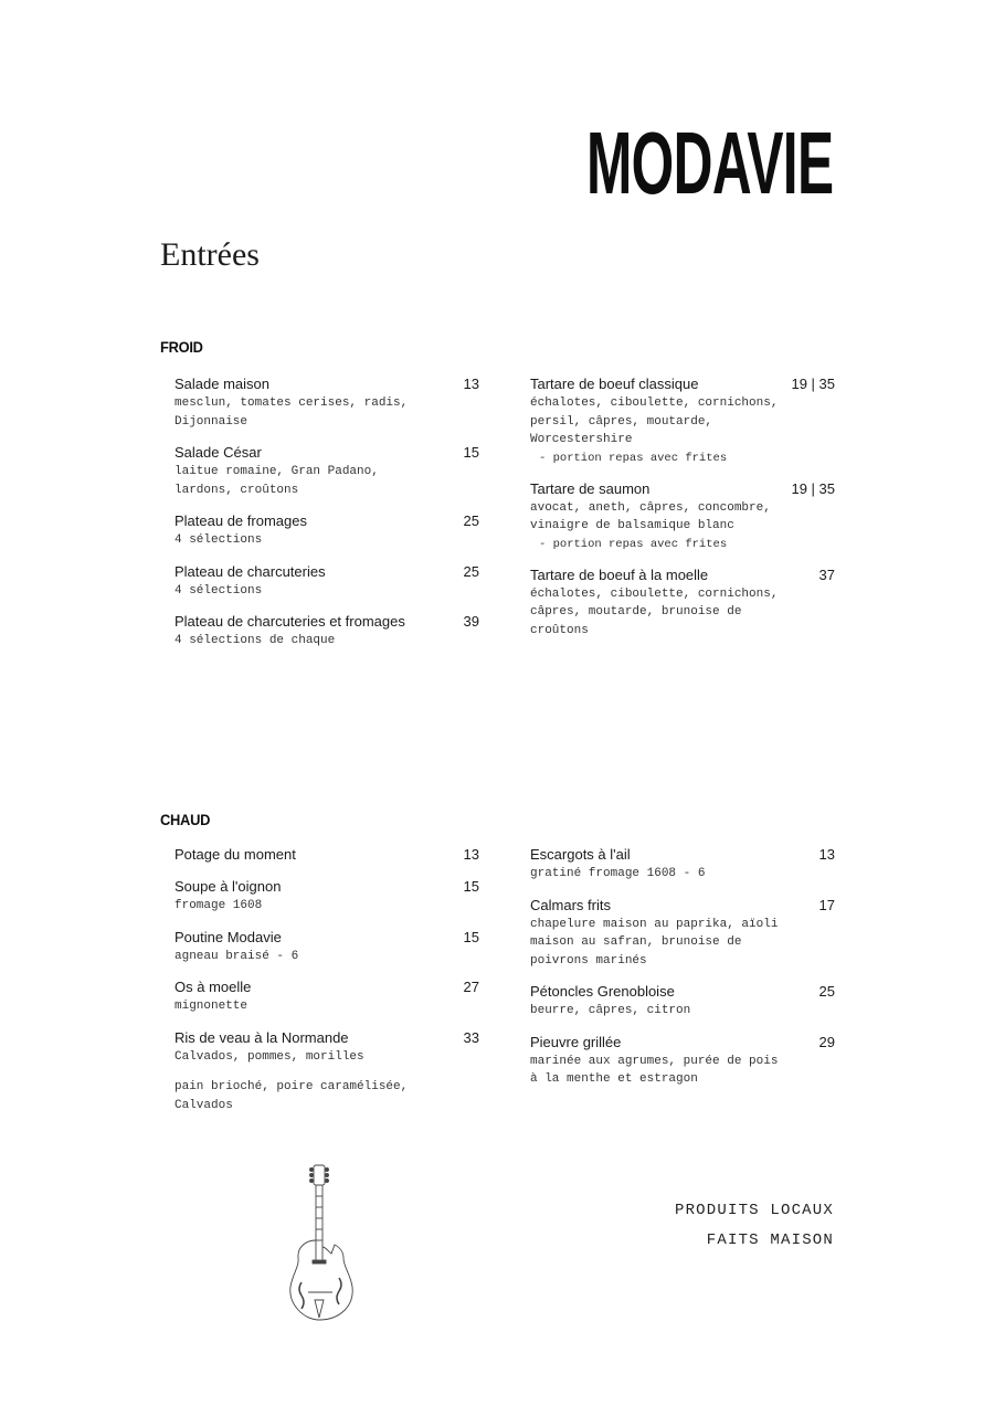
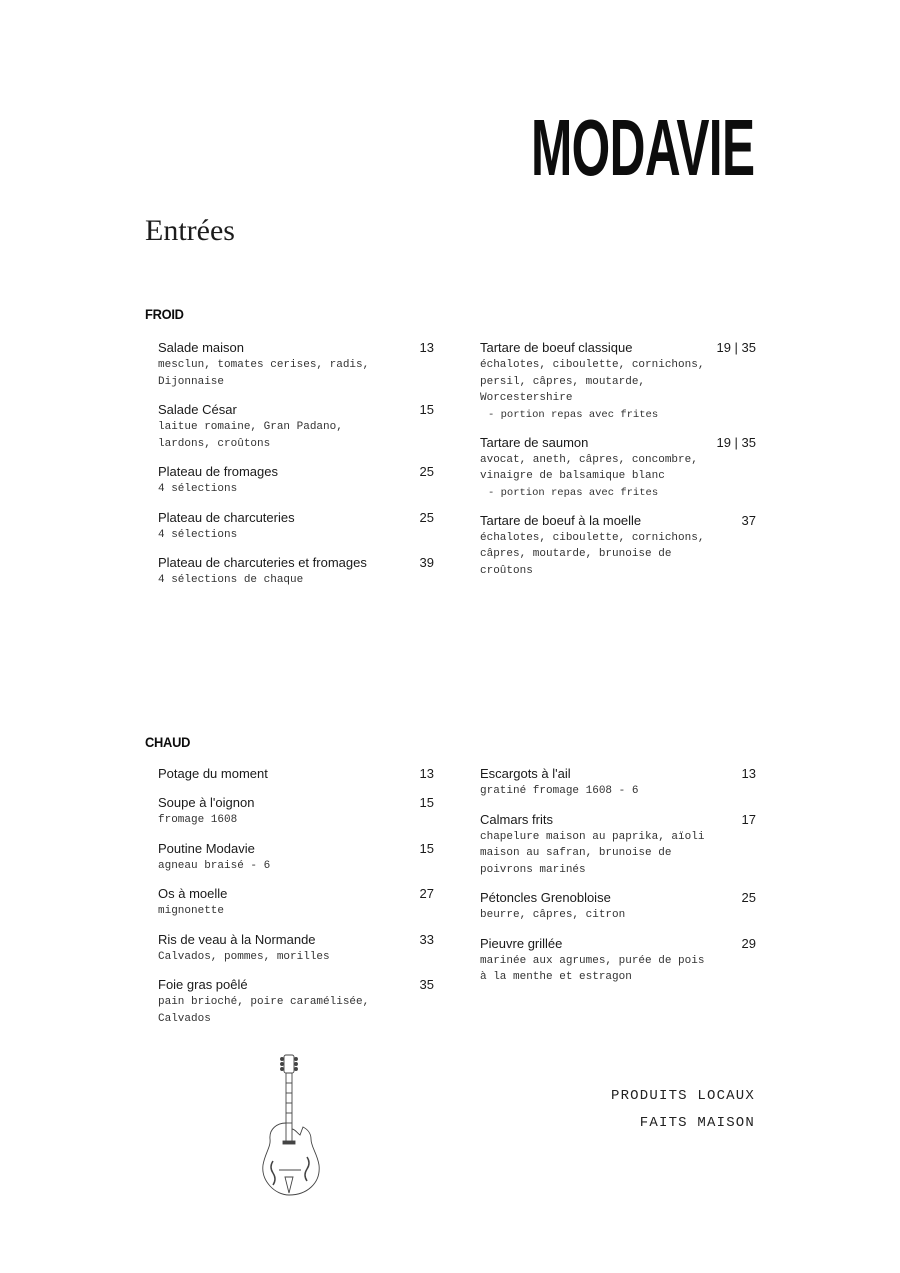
  MODAVIE
  Entrées
  FROID
  Salade maison
  13
  mesclun, tomates cerises, radis,
  Dijonnaise
  Salade César
  15
  laitue romaine, Gran Padano,
  lardons, croûtons
  Plateau de fromages
  25
  4 sélections
  Plateau de charcuteries
  25
  4 sélections
  Plateau de charcuteries et fromages
  39
  4 sélections de chaque
  Tartare de boeuf classique
  19 | 35
  échalotes, ciboulette, cornichons,
  persil, câpres, moutarde,
  Worcestershire
  - portion repas avec frites
  Tartare de saumon
  19 | 35
  avocat, aneth, câpres, concombre,
  vinaigre de balsamique blanc
  - portion repas avec frites
  Tartare de boeuf à la moelle
  37
  échalotes, ciboulette, cornichons,
  câpres, moutarde, brunoise de
  croûtons
  CHAUD
  Potage du moment
  13
  Soupe à l'oignon
  15
  fromage 1608
  Poutine Modavie
  15
  agneau braisé - 6
  Os à moelle
  27
  mignonette
  Ris de veau à la Normande
  33
  Calvados, pommes, morilles
+ Foie gras poêlé
+ 35
  pain brioché, poire caramélisée,
  Calvados
  Escargots à l'ail
  13
  gratiné fromage 1608 - 6
  Calmars frits
  17
  chapelure maison au paprika, aïoli
  maison au safran, brunoise de
  poivrons marinés
  Pétoncles Grenobloise
  25
  beurre, câpres, citron
  Pieuvre grillée
  29
  marinée aux agrumes, purée de pois
  à la menthe et estragon
  PRODUITS LOCAUX
  FAITS MAISON
